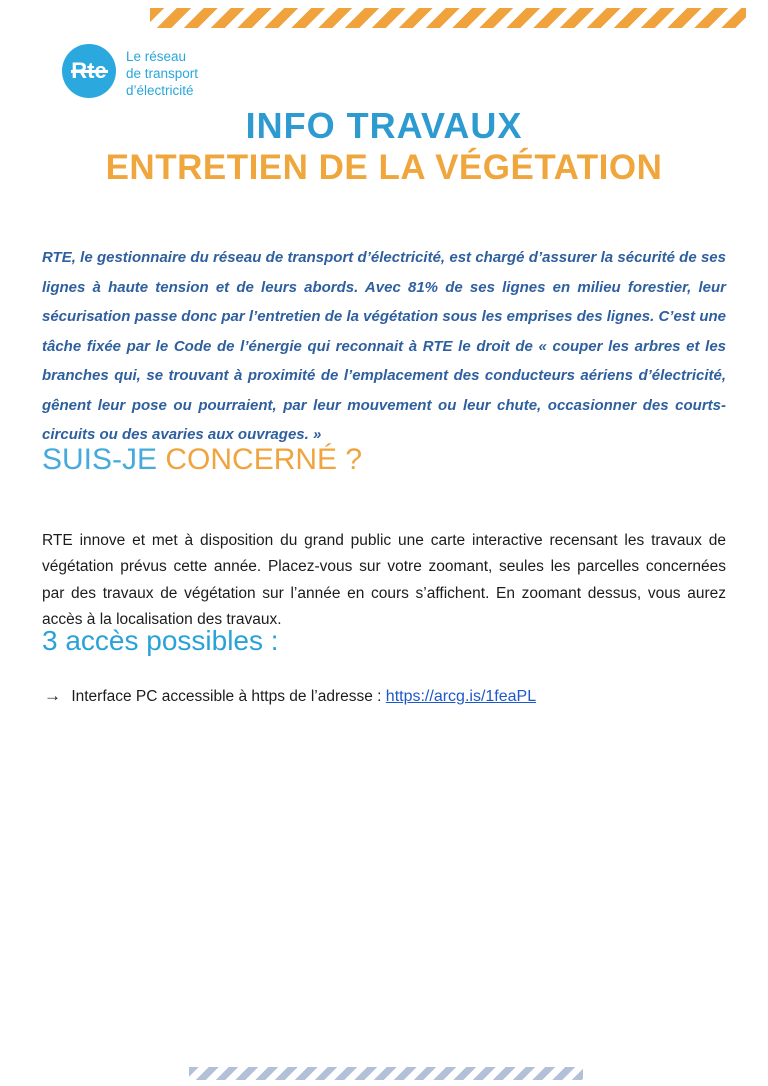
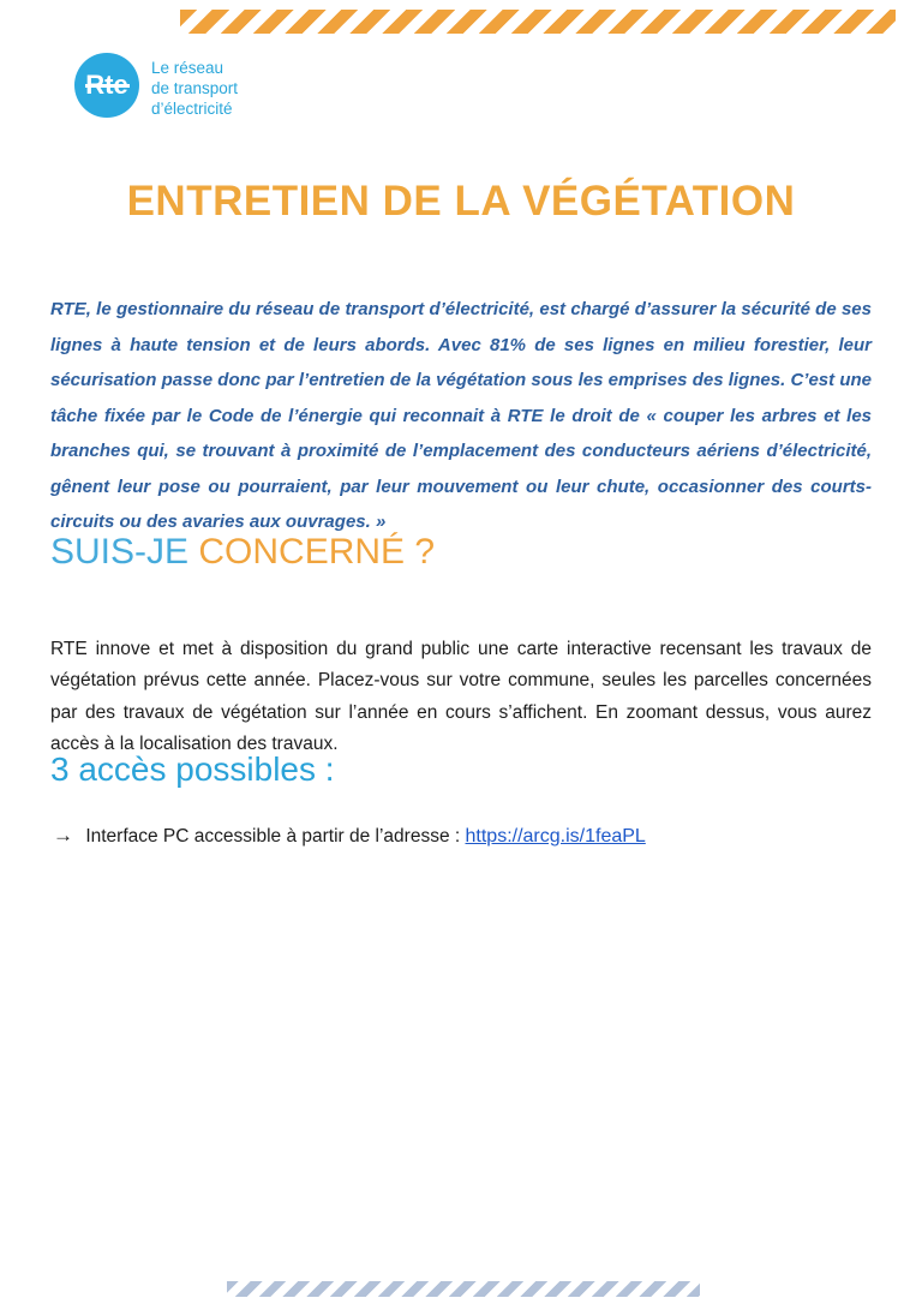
  Le réseau
  de transport
  d’électricité
- INFO TRAVAUX
  ENTRETIEN DE LA VÉGÉTATION
  RTE, le gestionnaire du réseau de transport d’électricité, est chargé d’assurer la sécurité de ses lignes à haute tension et de leurs abords. Avec 81% de ses lignes en milieu forestier, leur sécurisation passe donc par l’entretien de la végétation sous les emprises des lignes. C’est une tâche fixée par le Code de l’énergie qui reconnait à RTE le droit de « couper les arbres et les branches qui, se trouvant à proximité de l’emplacement des conducteurs aériens d’électricité, gênent leur pose ou pourraient, par leur mouvement ou leur chute, occasionner des courts-circuits ou des avaries aux ouvrages. »
  SUIS-JE CONCERNÉ ?
- RTE innove et met à disposition du grand public une carte interactive recensant les travaux de végétation prévus cette année. Placez-vous sur votre zoomant, seules les parcelles concernées par des travaux de végétation sur l’année en cours s’affichent. En zoomant dessus, vous aurez accès à la localisation des travaux.
+ RTE innove et met à disposition du grand public une carte interactive recensant les travaux de végétation prévus cette année. Placez-vous sur votre commune, seules les parcelles concernées par des travaux de végétation sur l’année en cours s’affichent. En zoomant dessus, vous aurez accès à la localisation des travaux.
  3 accès possibles :
- → Interface PC accessible à https de l’adresse : https://arcg.is/1feaPL
+ → Interface PC accessible à partir de l’adresse : https://arcg.is/1feaPL
